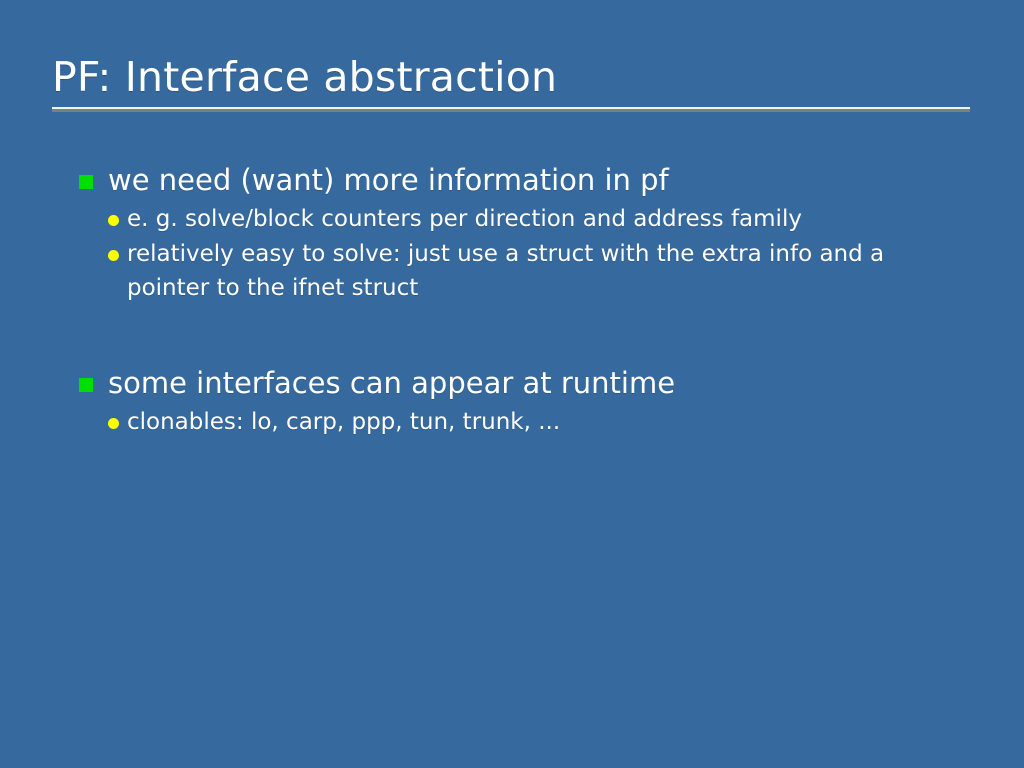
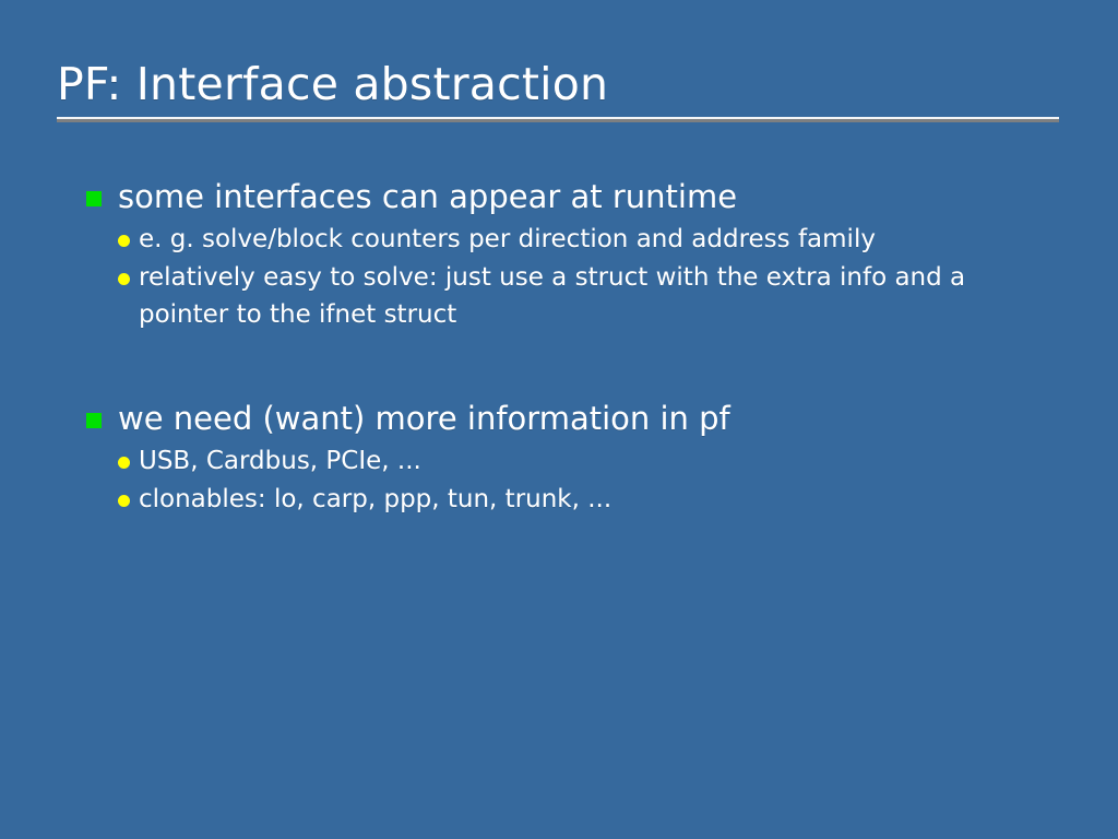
  PF: Interface abstraction
- we need (want) more information in pf
+ some interfaces can appear at runtime
  e. g. solve/block counters per direction and address family
  relatively easy to solve: just use a struct with the extra info and a pointer to the ifnet struct
- some interfaces can appear at runtime
+ we need (want) more information in pf
+ USB, Cardbus, PCIe, ...
  clonables: lo, carp, ppp, tun, trunk, ...
